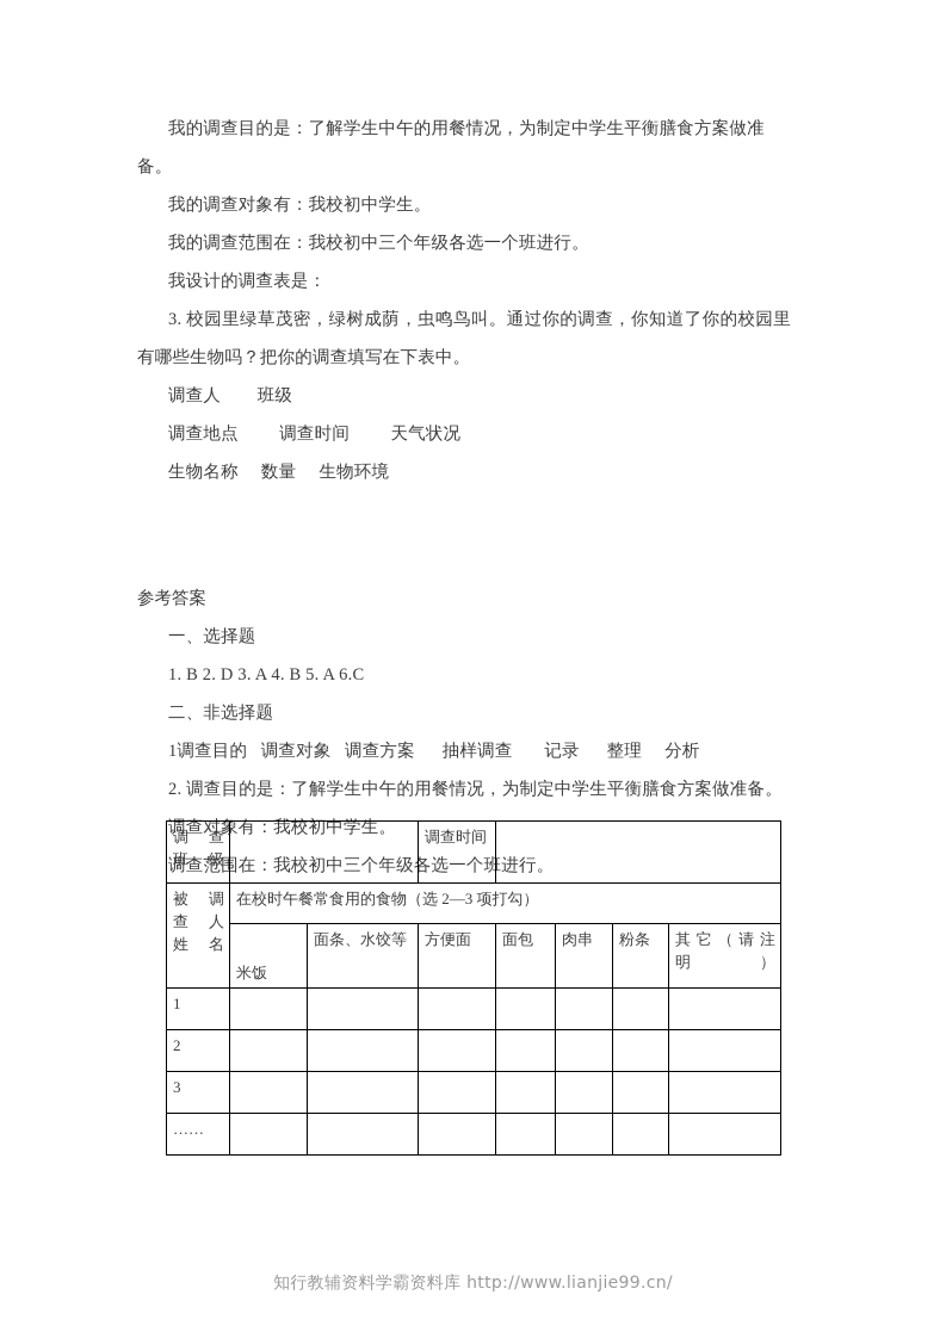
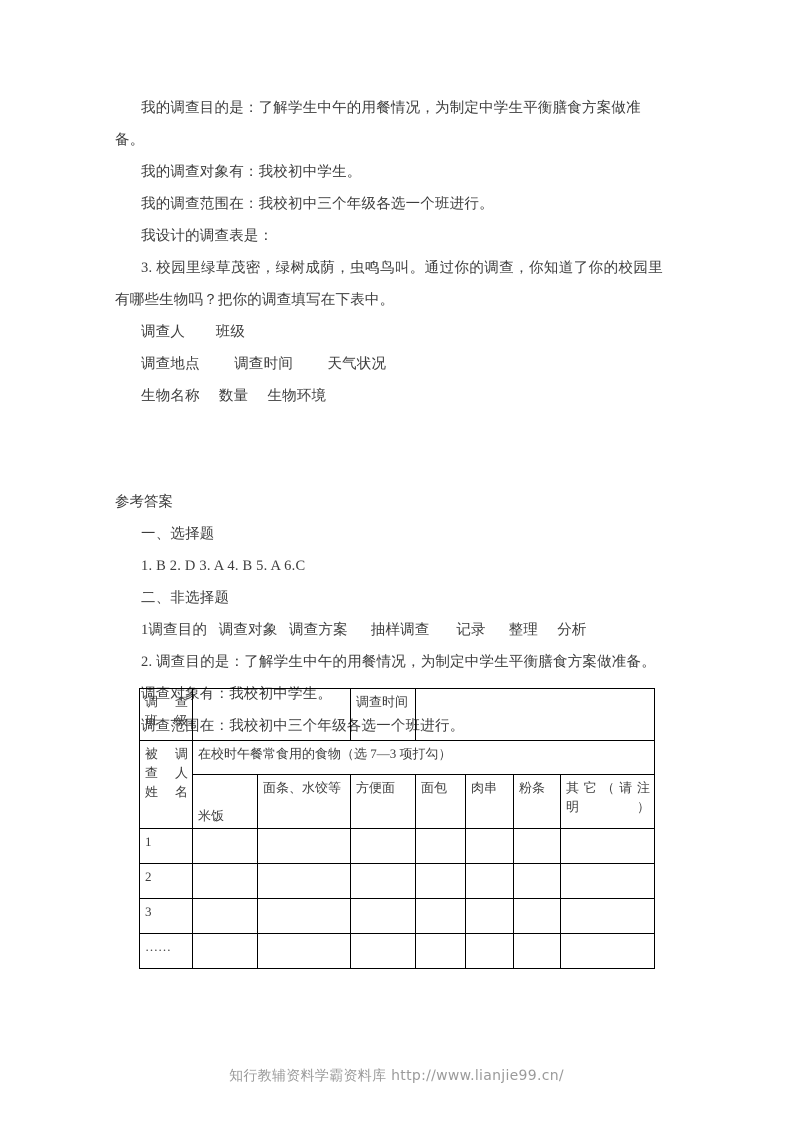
  我的调查目的是：了解学生中午的用餐情况，为制定中学生平衡膳食方案做准备。
  我的调查对象有：我校初中学生。
  我的调查范围在：我校初中三个年级各选一个班进行。
  我设计的调查表是：
  3. 校园里绿草茂密，绿树成荫，虫鸣鸟叫。通过你的调查，你知道了你的校园里有哪些生物吗？把你的调查填写在下表中。
  调查人 班级
  调查地点 调查时间 天气状况
  生物名称 数量 生物环境
  参考答案
  一、选择题
  1. B 2. D 3. A 4. B 5. A 6.C
  二、非选择题
  1调查目的 调查对象 调查方案 抽样调查 记录 整理 分析
  2. 调查目的是：了解学生中午的用餐情况，为制定中学生平衡膳食方案做准备。
  调查对象有：我校初中学生。
  调查范围在：我校初中三个年级各选一个班进行。
  调 查 班 级		调查时间
- 被 调 查 人 姓 名	在校时午餐常食用的食物（选 2—3 项打勾）
+ 被 调 查 人 姓 名	在校时午餐常食用的食物（选 7—3 项打勾）
  米饭	面条、水饺等	方便面	面包	肉串	粉条	其 它 （ 请 注 明 ）
  1
  2
  3
  ……
  知行教辅资料学霸资料库 http://www.lianjie99.cn/
